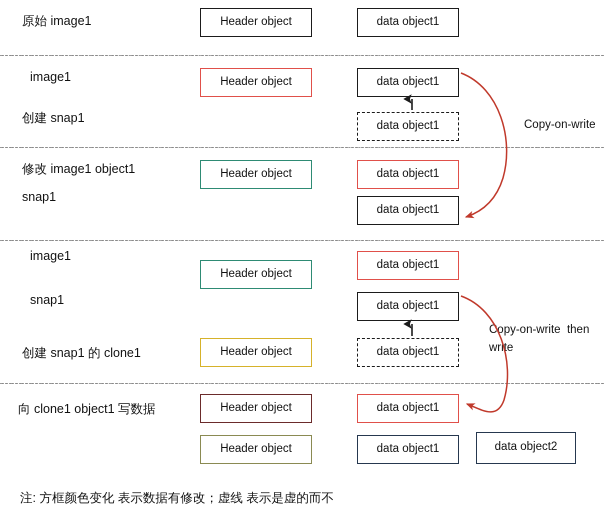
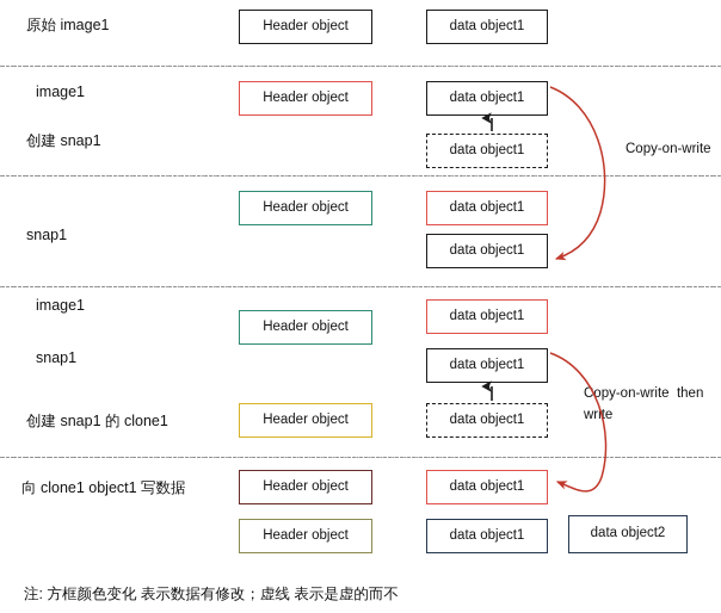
  原始 image1
  Header object
  data object1
  image1
  创建 snap1
  Header object
  data object1
  data object1
  Copy-on-write
- 修改 image1 object1
  snap1
  Header object
  data object1
  data object1
  image1
  snap1
  创建 snap1 的 clone1
  Header object
  Header object
  data object1
  data object1
  data object1
  Copy-on-write then
  write
  向 clone1 object1 写数据
  Header object
  data object1
  Header object
  data object1
  data object2
  注: 方框颜色变化 表示数据有修改；虚线 表示是虚的而不
